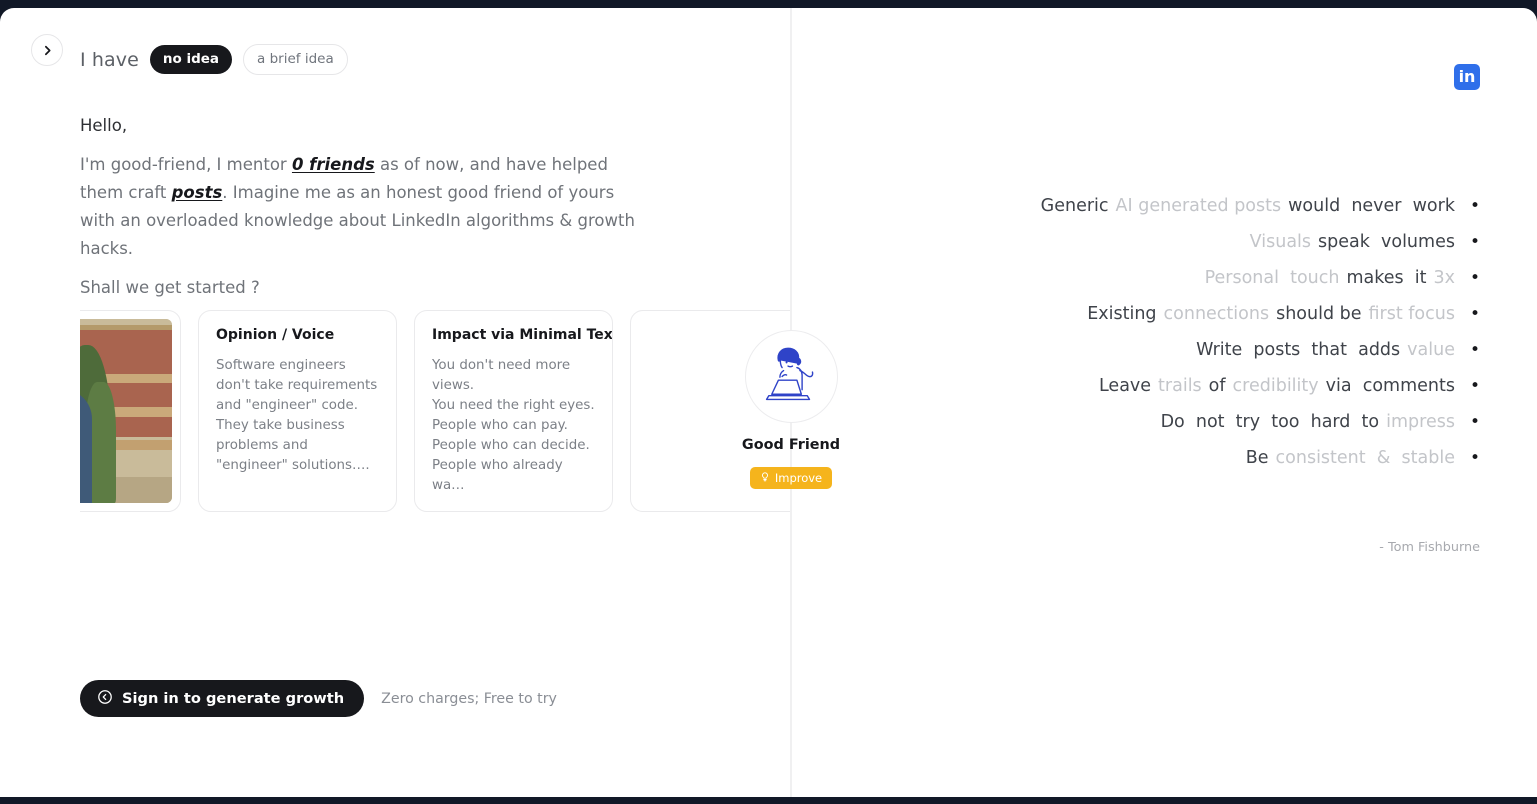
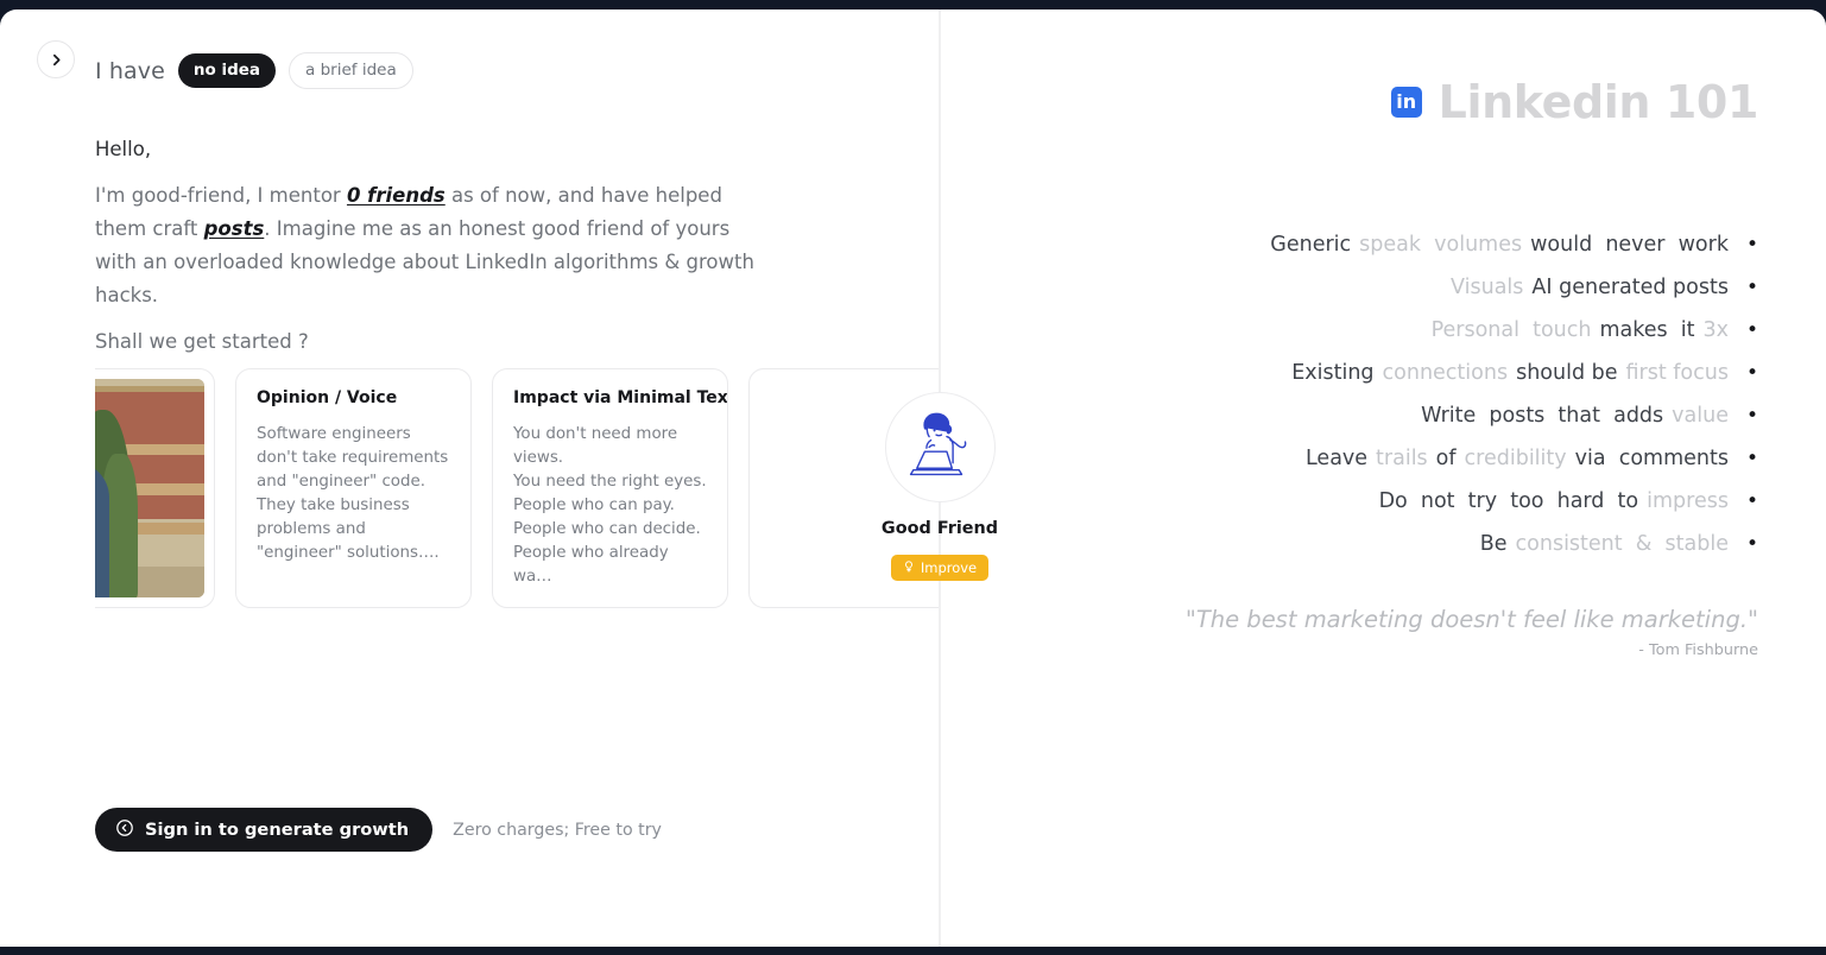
  I have
  no idea
  a brief idea
  Hello,
  I'm good-friend, I mentor 0 friends as of now, and have helped them craft posts. Imagine me as an honest good friend of yours with an overloaded knowledge about LinkedIn algorithms & growth hacks.
  Shall we get started ?
  Opinion / Voice
  Software engineers don't take requirements and "engineer" code.
  They take business problems and "engineer" solutions….
  Impact via Minimal Tex
  You don't need more views.
  You need the right eyes.
  People who can pay.
  People who can decide.
  People who already wa…
  Sign in to generate growth
  Zero charges; Free to try
  Good Friend
  Improve
  in
+ Linkedin 101
  Generic
- AI generated posts
+ speak volumes
  would never work
  •
  Visuals
- speak volumes
+ AI generated posts
  •
  Personal touch
  makes it
  3x
  •
  Existing
  connections
  should be
  first focus
  •
  Write posts that adds
  value
  •
  Leave
  trails
  of
  credibility
  via comments
  •
  Do not try too hard to
  impress
  •
  Be
  consistent & stable
  •
+ "The best marketing doesn't feel like marketing."
  - Tom Fishburne
